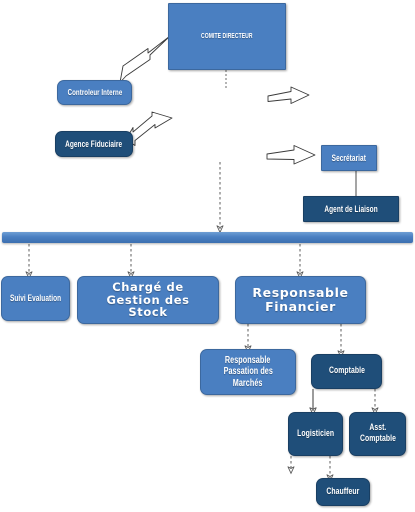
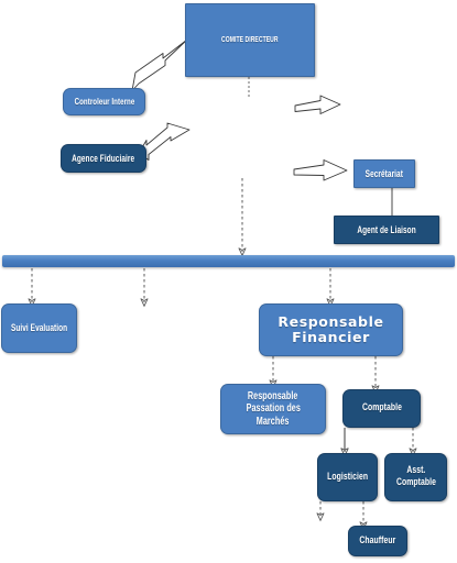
  Controleur Interne
  Agence Fiduciaire
  Secrétariat
  Agent de Liaison
  Suivi Evaluation
- Chargé de
- Gestion des
- Stock
  Responsable
  Financier
  Responsable
  Passation des
  Marchés
  Comptable
  Logisticien
  Asst.
  Comptable
  Chauffeur
